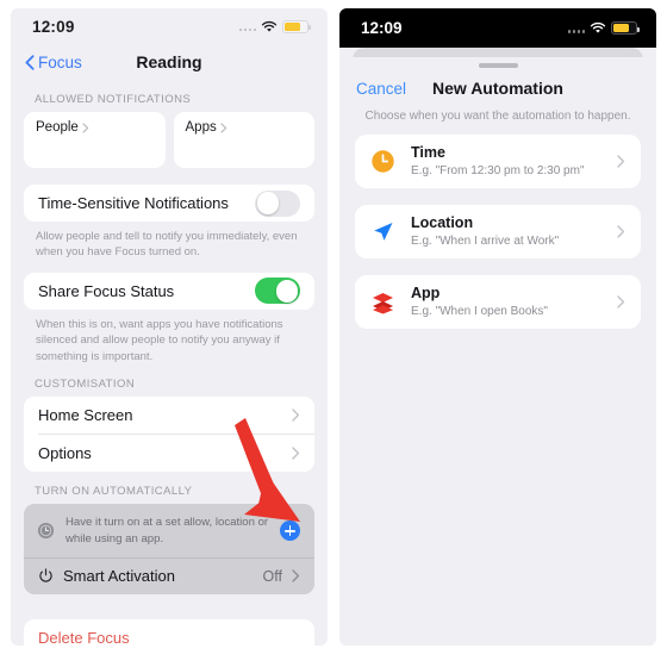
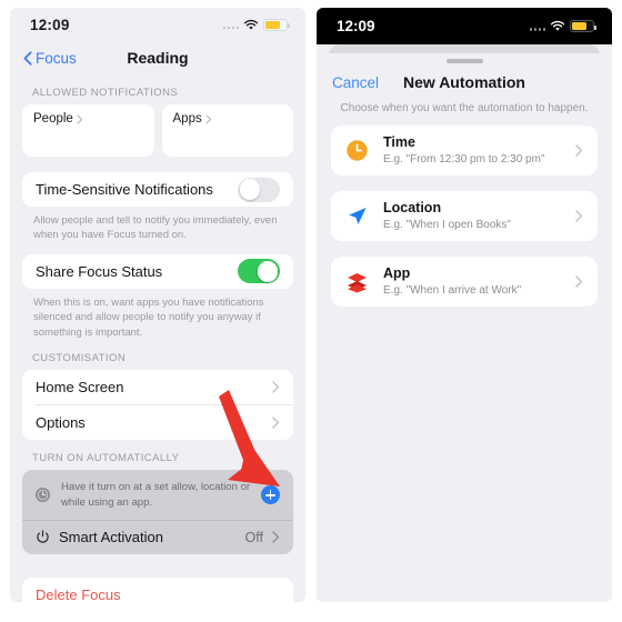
  12:09
  Focus
  Reading
  ALLOWED NOTIFICATIONS
  People
  Apps
  Time-Sensitive Notifications
  Allow people and tell to notify you immediately, even when you have Focus turned on.
  Share Focus Status
  When this is on, want apps you have notifications silenced and allow people to notify you anyway if something is important.
  CUSTOMISATION
  Home Screen
  Options
  TURN ON AUTOMATICALLY
  Have it turn on at a set allow, location or while using an app.
  Smart Activation
  Off
  Delete Focus
  12:09
  Cancel
  New Automation
  Choose when you want the automation to happen.
  Time
  E.g. "From 12:30 pm to 2:30 pm"
  Location
- E.g. "When I arrive at Work"
+ E.g. "When I open Books"
  App
- E.g. "When I open Books"
+ E.g. "When I arrive at Work"
